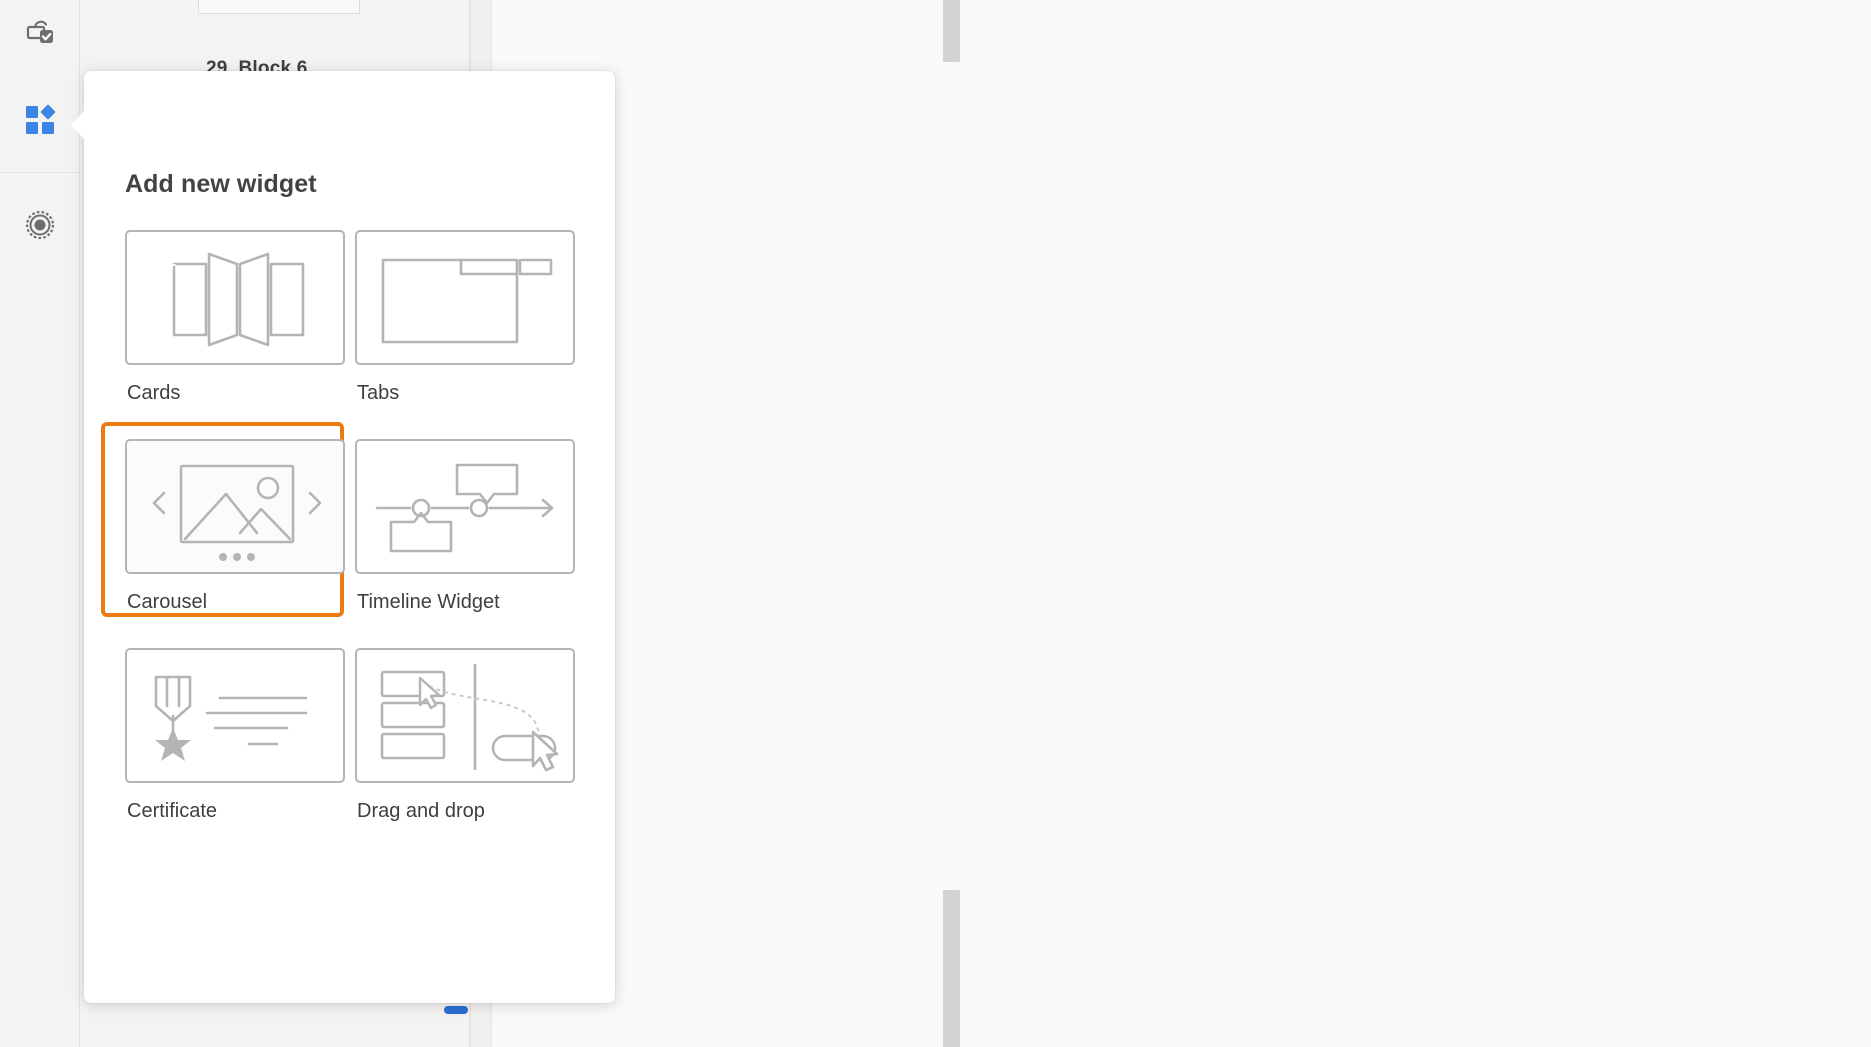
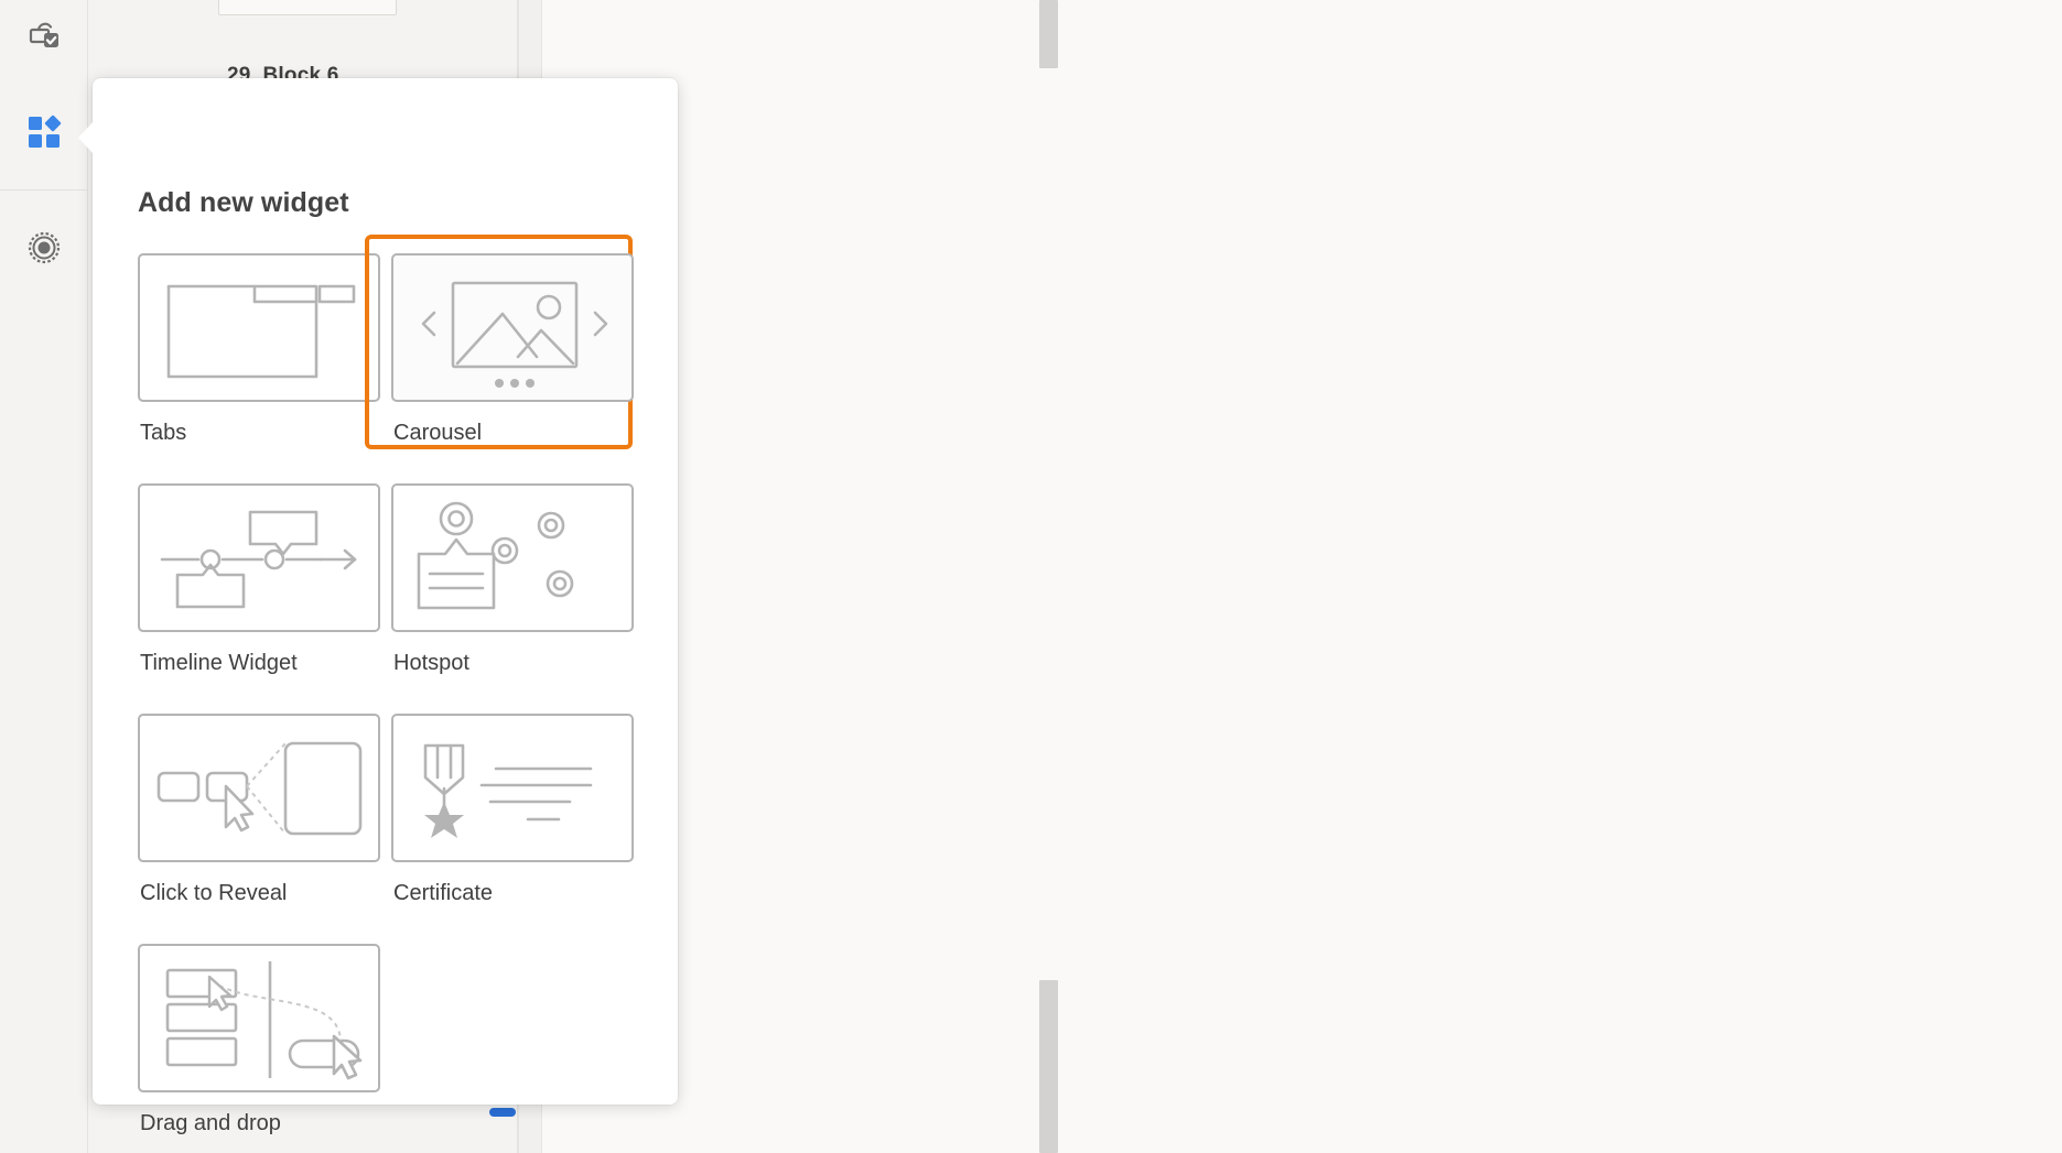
  29. Block 6
  Add new widget
- Cards
  Tabs
  Carousel
  Timeline Widget
+ Hotspot
+ Click to Reveal
  Certificate
  Drag and drop
